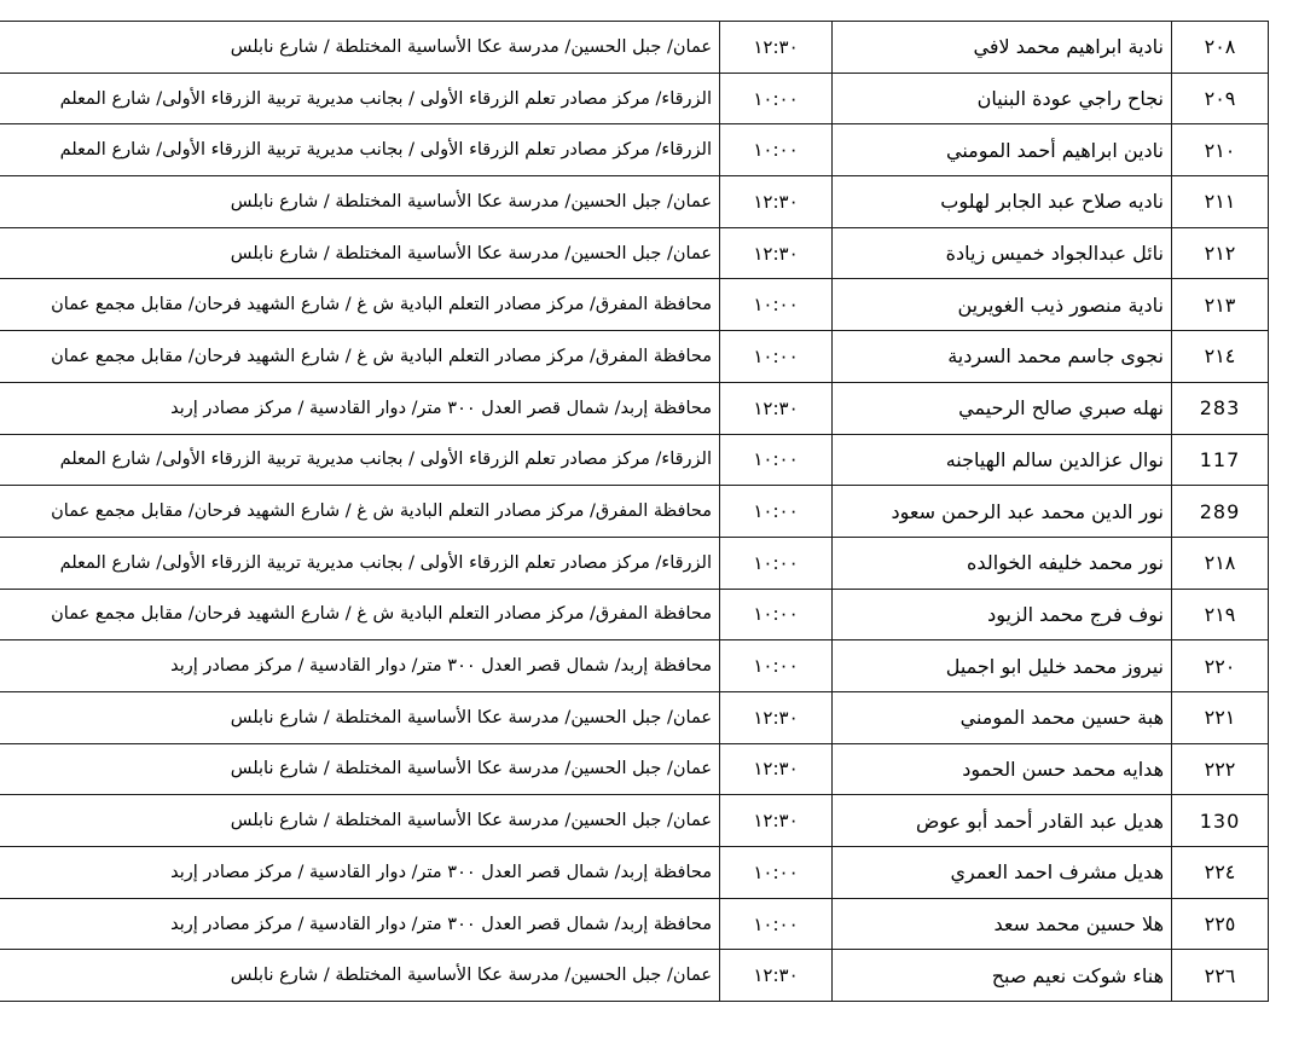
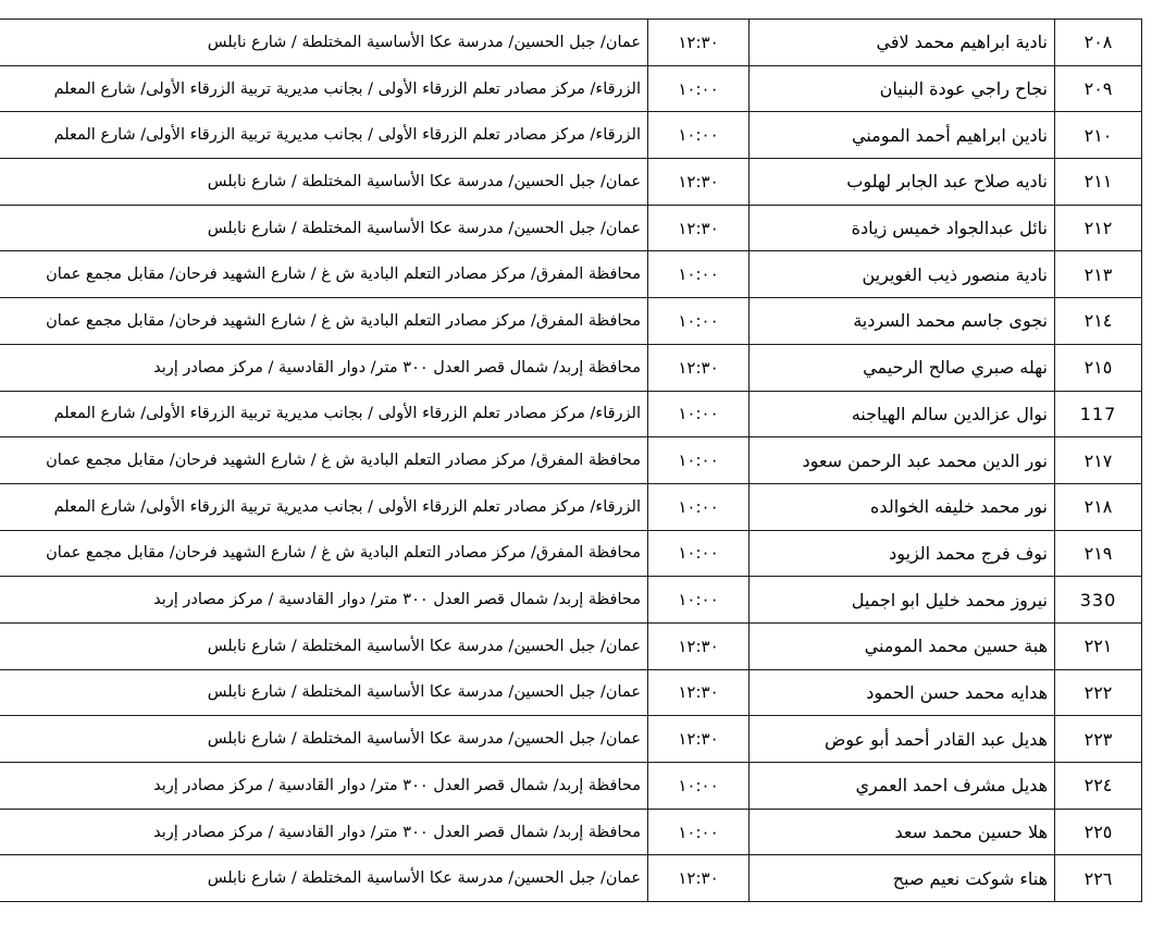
  ٢٠٨	نادية ابراهيم محمد لافي	١٢:٣٠	عمان/ جبل الحسين/ مدرسة عكا الأساسية المختلطة / شارع نابلس
  ٢٠٩	نجاح راجي عودة البنيان	١٠:٠٠	الزرقاء/ مركز مصادر تعلم الزرقاء الأولى / بجانب مديرية تربية الزرقاء الأولى/ شارع المعلم
  ٢١٠	نادين ابراهيم أحمد المومني	١٠:٠٠	الزرقاء/ مركز مصادر تعلم الزرقاء الأولى / بجانب مديرية تربية الزرقاء الأولى/ شارع المعلم
  ٢١١	ناديه صلاح عبد الجابر لهلوب	١٢:٣٠	عمان/ جبل الحسين/ مدرسة عكا الأساسية المختلطة / شارع نابلس
  ٢١٢	نائل عبدالجواد خميس زيادة	١٢:٣٠	عمان/ جبل الحسين/ مدرسة عكا الأساسية المختلطة / شارع نابلس
  ٢١٣	نادية منصور ذيب الغويرين	١٠:٠٠	محافظة المفرق/ مركز مصادر التعلم البادية ش غ / شارع الشهيد فرحان/ مقابل مجمع عمان
  ٢١٤	نجوى جاسم محمد السردية	١٠:٠٠	محافظة المفرق/ مركز مصادر التعلم البادية ش غ / شارع الشهيد فرحان/ مقابل مجمع عمان
- 283	نهله صبري صالح الرحيمي	١٢:٣٠	محافظة إربد/ شمال قصر العدل ٣٠٠ متر/ دوار القادسية / مركز مصادر إربد
+ ٢١٥	نهله صبري صالح الرحيمي	١٢:٣٠	محافظة إربد/ شمال قصر العدل ٣٠٠ متر/ دوار القادسية / مركز مصادر إربد
  117	نوال عزالدين سالم الهياجنه	١٠:٠٠	الزرقاء/ مركز مصادر تعلم الزرقاء الأولى / بجانب مديرية تربية الزرقاء الأولى/ شارع المعلم
- 289	نور الدين محمد عبد الرحمن سعود	١٠:٠٠	محافظة المفرق/ مركز مصادر التعلم البادية ش غ / شارع الشهيد فرحان/ مقابل مجمع عمان
+ ٢١٧	نور الدين محمد عبد الرحمن سعود	١٠:٠٠	محافظة المفرق/ مركز مصادر التعلم البادية ش غ / شارع الشهيد فرحان/ مقابل مجمع عمان
  ٢١٨	نور محمد خليفه الخوالده	١٠:٠٠	الزرقاء/ مركز مصادر تعلم الزرقاء الأولى / بجانب مديرية تربية الزرقاء الأولى/ شارع المعلم
  ٢١٩	نوف فرج محمد الزيود	١٠:٠٠	محافظة المفرق/ مركز مصادر التعلم البادية ش غ / شارع الشهيد فرحان/ مقابل مجمع عمان
- ٢٢٠	نيروز محمد خليل ابو اجميل	١٠:٠٠	محافظة إربد/ شمال قصر العدل ٣٠٠ متر/ دوار القادسية / مركز مصادر إربد
+ 330	نيروز محمد خليل ابو اجميل	١٠:٠٠	محافظة إربد/ شمال قصر العدل ٣٠٠ متر/ دوار القادسية / مركز مصادر إربد
  ٢٢١	هبة حسين محمد المومني	١٢:٣٠	عمان/ جبل الحسين/ مدرسة عكا الأساسية المختلطة / شارع نابلس
  ٢٢٢	هدايه محمد حسن الحمود	١٢:٣٠	عمان/ جبل الحسين/ مدرسة عكا الأساسية المختلطة / شارع نابلس
- 130	هديل عبد القادر أحمد أبو عوض	١٢:٣٠	عمان/ جبل الحسين/ مدرسة عكا الأساسية المختلطة / شارع نابلس
+ ٢٢٣	هديل عبد القادر أحمد أبو عوض	١٢:٣٠	عمان/ جبل الحسين/ مدرسة عكا الأساسية المختلطة / شارع نابلس
  ٢٢٤	هديل مشرف احمد العمري	١٠:٠٠	محافظة إربد/ شمال قصر العدل ٣٠٠ متر/ دوار القادسية / مركز مصادر إربد
  ٢٢٥	هلا حسين محمد سعد	١٠:٠٠	محافظة إربد/ شمال قصر العدل ٣٠٠ متر/ دوار القادسية / مركز مصادر إربد
  ٢٢٦	هناء شوكت نعيم صبح	١٢:٣٠	عمان/ جبل الحسين/ مدرسة عكا الأساسية المختلطة / شارع نابلس
